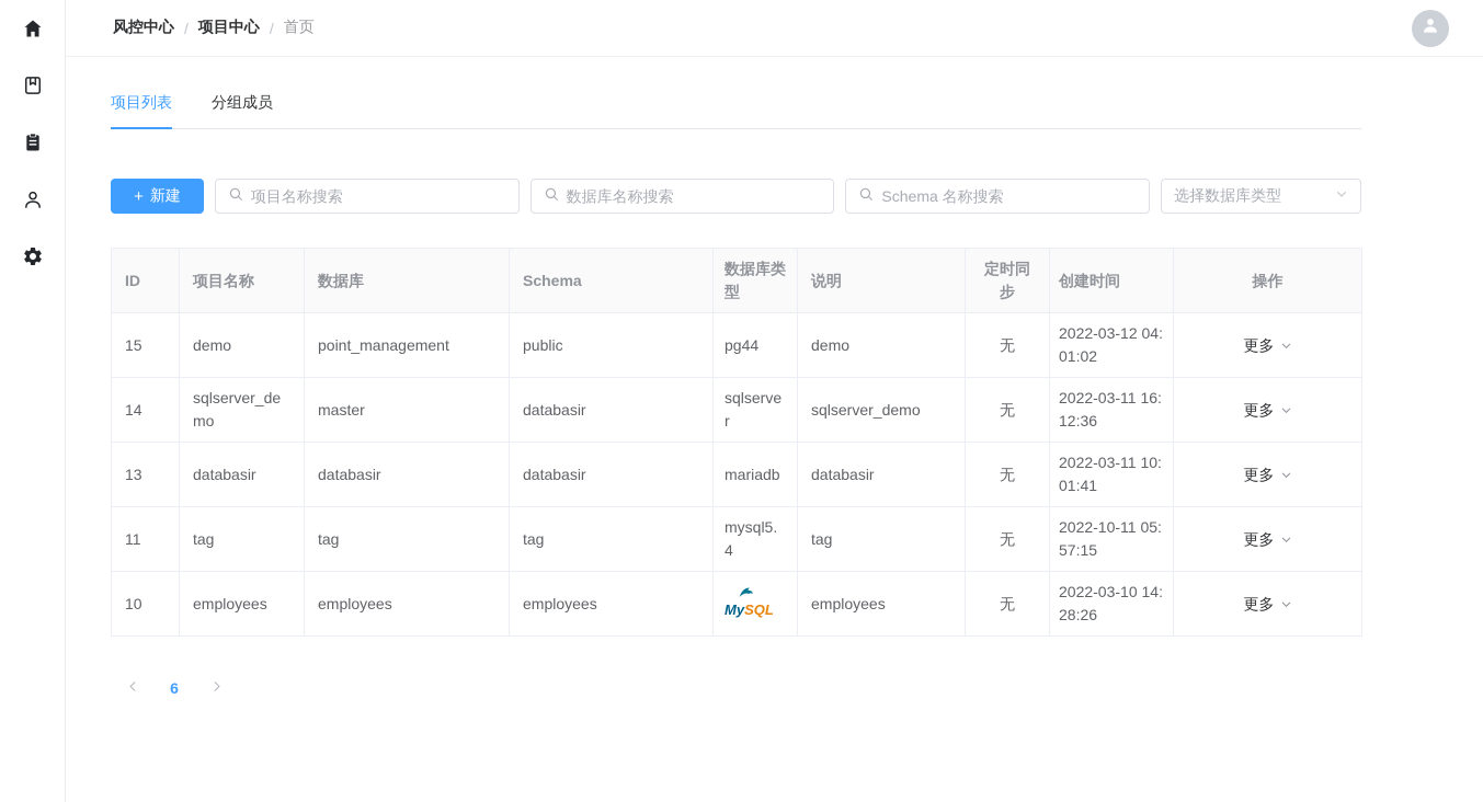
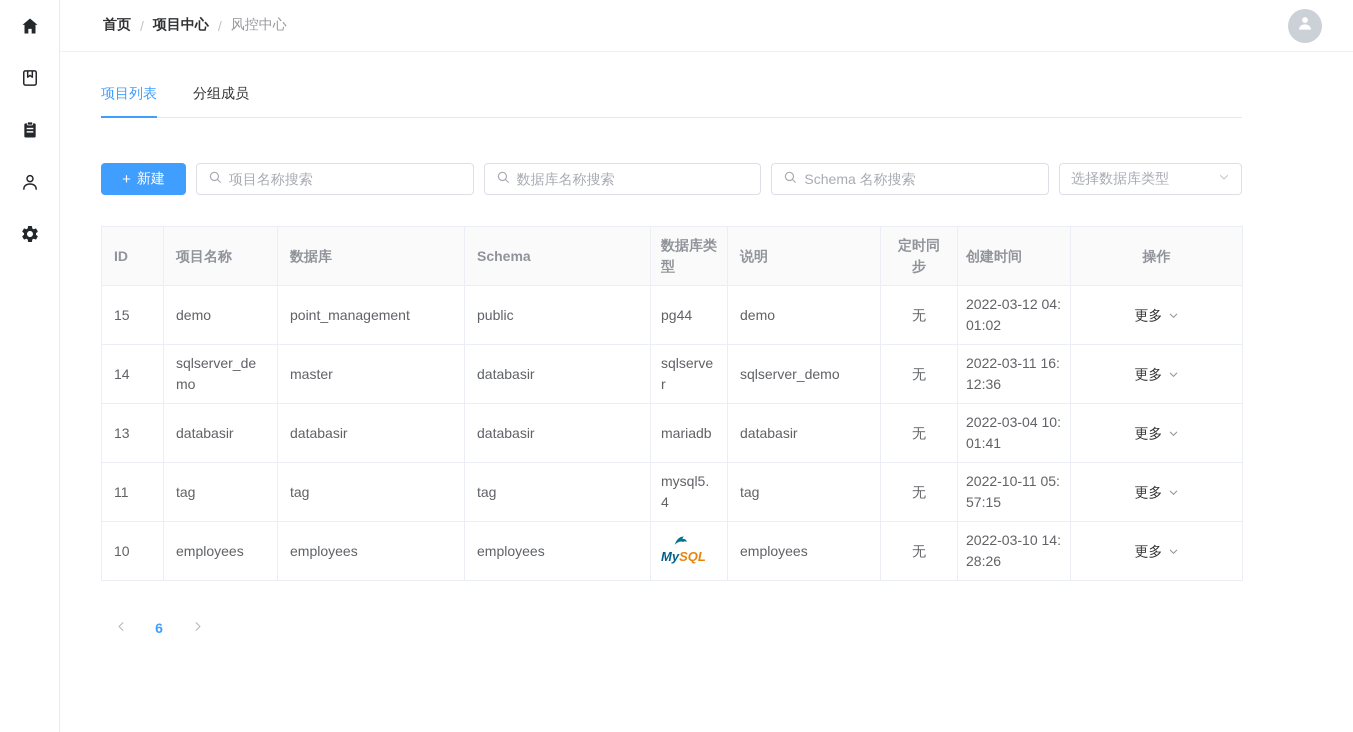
- 风控中心
+ 首页
  /
  项目中心
  /
- 首页
+ 风控中心
  项目列表
  分组成员
  +
  新建
  项目名称搜索
  数据库名称搜索
  Schema 名称搜索
  选择数据库类型
  ID	项目名称	数据库	Schema	数据库类型	说明	定时同步	创建时间	操作
  15	demo	point_management	public	pg44	demo	无	2022-03-12 04:01:02	更多
  14	sqlserver_demo	master	databasir	sqlserver	sqlserver_demo	无	2022-03-11 16:12:36	更多
- 13	databasir	databasir	databasir	mariadb	databasir	无	2022-03-11 10:01:41	更多
+ 13	databasir	databasir	databasir	mariadb	databasir	无	2022-03-04 10:01:41	更多
  11	tag	tag	tag	mysql5.4	tag	无	2022-10-11 05:57:15	更多
  10	employees	employees	employees	MySQL	employees	无	2022-03-10 14:28:26	更多
  6
